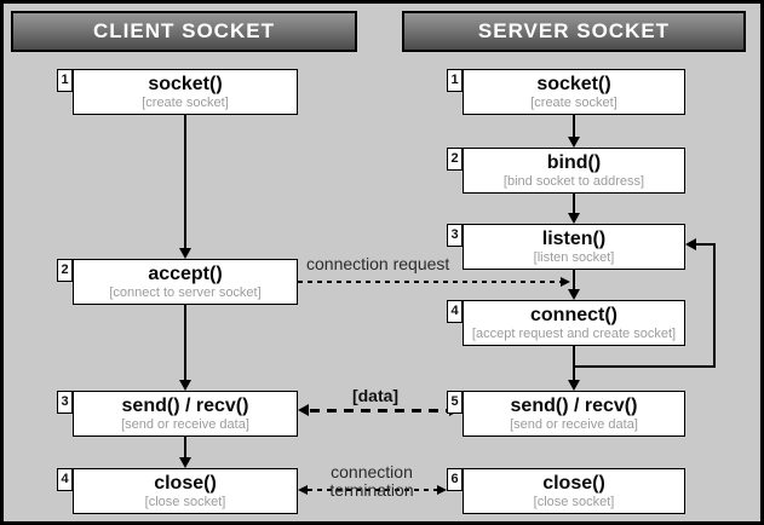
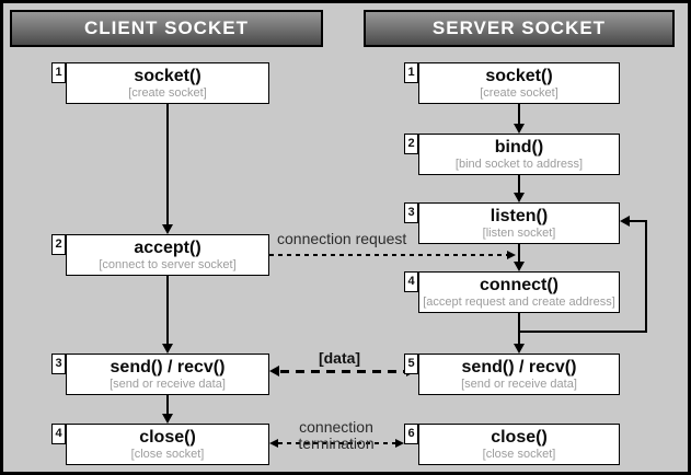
  CLIENT SOCKET
  SERVER SOCKET
  1
  socket()
  [create socket]
  2
  accept()
  [connect to server socket]
  3
  send() / recv()
  [send or receive data]
  4
  close()
  [close socket]
  1
  socket()
  [create socket]
  2
  bind()
  [bind socket to address]
  3
  listen()
  [listen socket]
  4
  connect()
- [accept request and create socket]
+ [accept request and create address]
  5
  send() / recv()
  [send or receive data]
  6
  close()
  [close socket]
  connection request
  [data]
  connection
  termination
